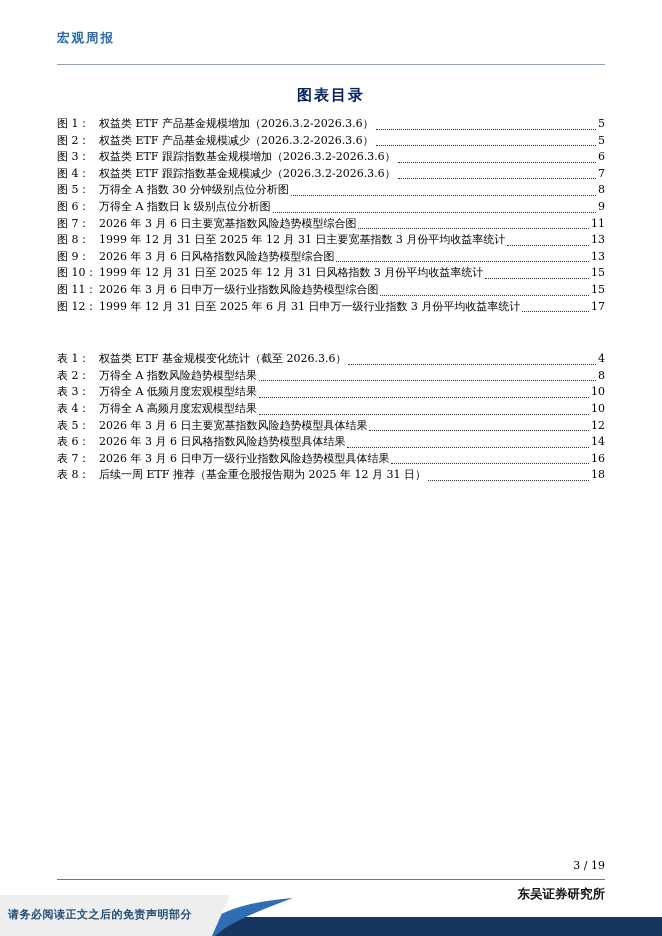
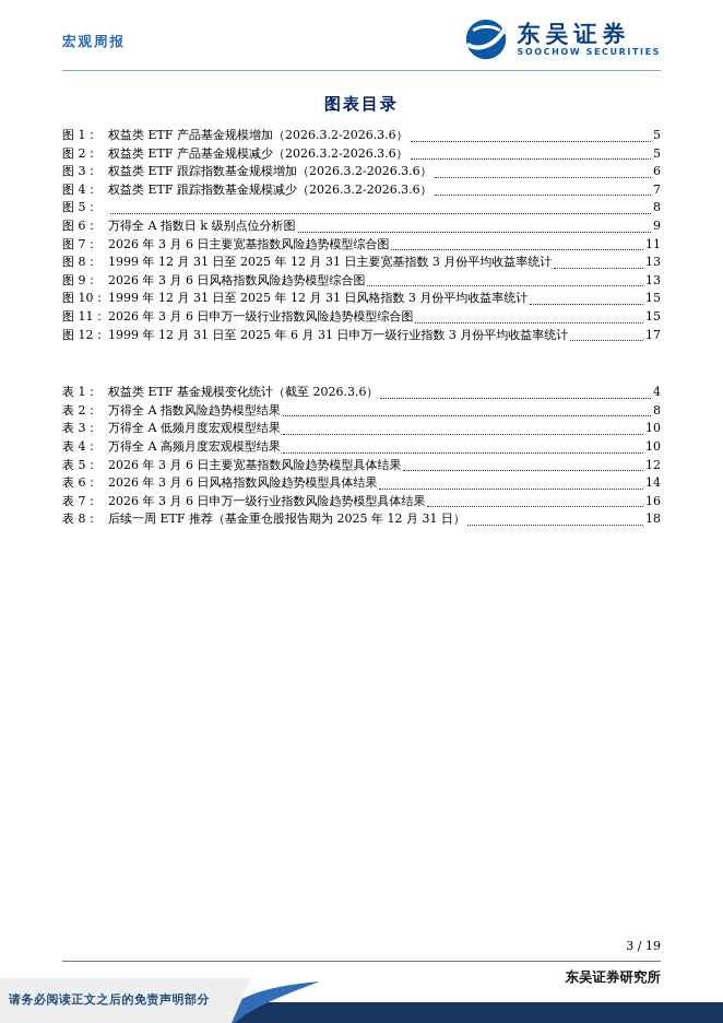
  宏观周报
+ 东吴证券
+ SOOCHOW SECURITIES
  图表目录
  图 1：
  权益类 ETF 产品基金规模增加（2026.3.2-2026.3.6）
  5
  图 2：
  权益类 ETF 产品基金规模减少（2026.3.2-2026.3.6）
  5
  图 3：
  权益类 ETF 跟踪指数基金规模增加（2026.3.2-2026.3.6）
  6
  图 4：
  权益类 ETF 跟踪指数基金规模减少（2026.3.2-2026.3.6）
  7
  图 5：
- 万得全 A 指数 30 分钟级别点位分析图
  8
  图 6：
  万得全 A 指数日 k 级别点位分析图
  9
  图 7：
  2026 年 3 月 6 日主要宽基指数风险趋势模型综合图
  11
  图 8：
  1999 年 12 月 31 日至 2025 年 12 月 31 日主要宽基指数 3 月份平均收益率统计
  13
  图 9：
  2026 年 3 月 6 日风格指数风险趋势模型综合图
  13
  图 10：
  1999 年 12 月 31 日至 2025 年 12 月 31 日风格指数 3 月份平均收益率统计
  15
  图 11：
  2026 年 3 月 6 日申万一级行业指数风险趋势模型综合图
  15
  图 12：
  1999 年 12 月 31 日至 2025 年 6 月 31 日申万一级行业指数 3 月份平均收益率统计
  17
  表 1：
  权益类 ETF 基金规模变化统计（截至 2026.3.6）
  4
  表 2：
  万得全 A 指数风险趋势模型结果
  8
  表 3：
  万得全 A 低频月度宏观模型结果
  10
  表 4：
  万得全 A 高频月度宏观模型结果
  10
  表 5：
  2026 年 3 月 6 日主要宽基指数风险趋势模型具体结果
  12
  表 6：
  2026 年 3 月 6 日风格指数风险趋势模型具体结果
  14
  表 7：
  2026 年 3 月 6 日申万一级行业指数风险趋势模型具体结果
  16
  表 8：
  后续一周 ETF 推荐（基金重仓股报告期为 2025 年 12 月 31 日）
  18
  3 / 19
  东吴证券研究所
  请务必阅读正文之后的免责声明部分
